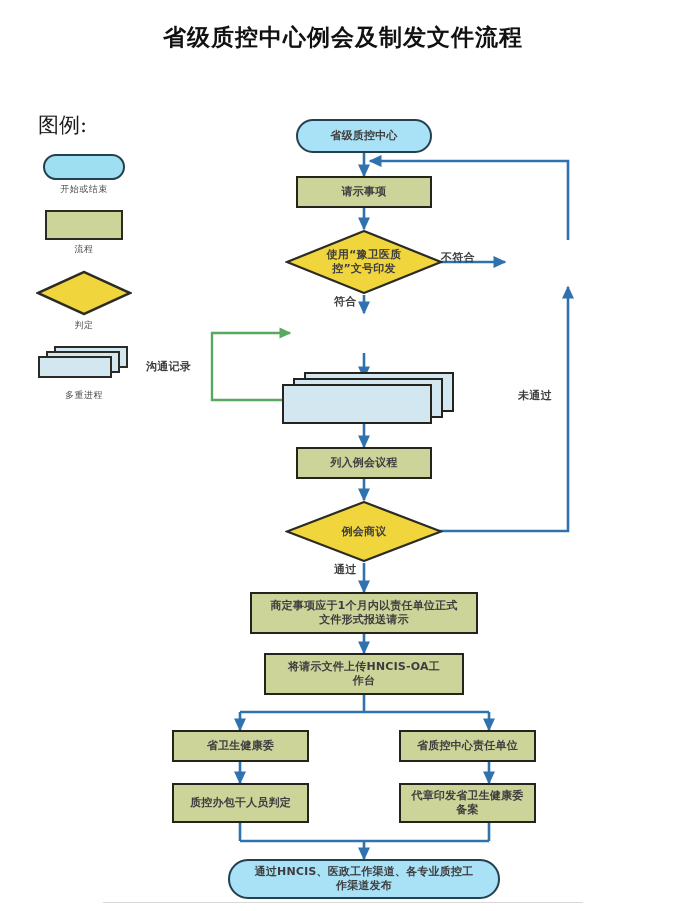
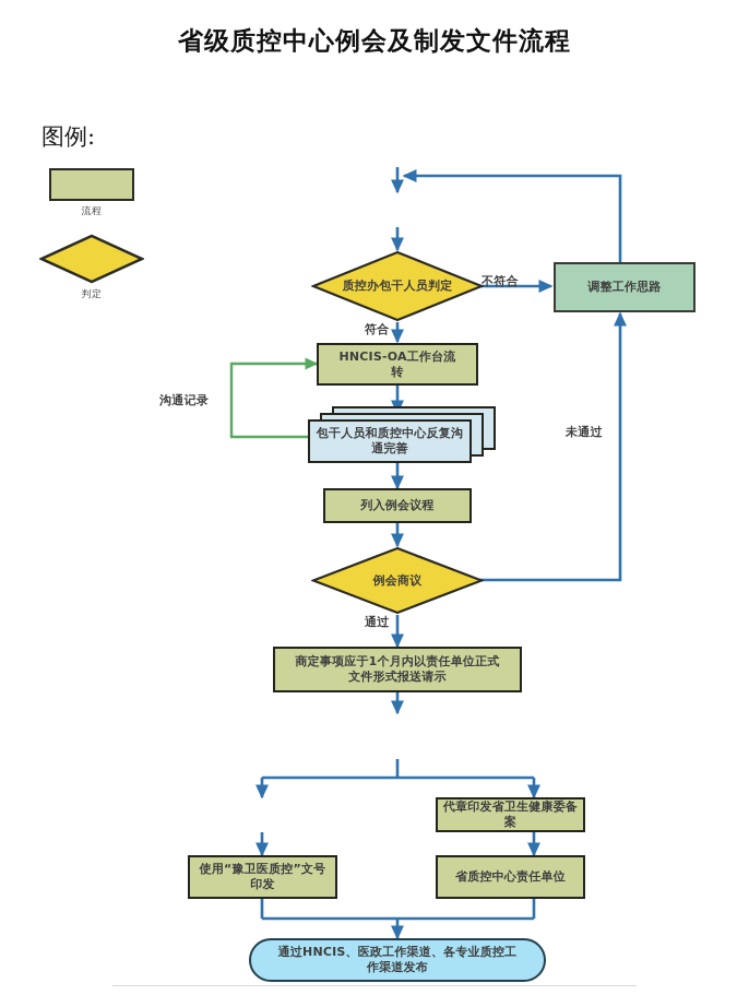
  省级质控中心例会及制发文件流程
  图例:
- 开始或结束
  流程
  判定
- 多重进程
- 省级质控中心
- 请示事项
- 使用“豫卫医质控”文号印发
+ 质控办包干人员判定
+ 调整工作思路
+ HNCIS-OA工作台流转
+ 包干人员和质控中心反复沟通完善
  列入例会议程
  例会商议
  商定事项应于1个月内以责任单位正式文件形式报送请示
- 将请示文件上传HNCIS-OA工作台
- 省卫生健康委
- 省质控中心责任单位
+ 代章印发省卫生健康委备案
- 质控办包干人员判定
+ 使用“豫卫医质控”文号印发
- 代章印发省卫生健康委备案
+ 省质控中心责任单位
  通过HNCIS、医政工作渠道、各专业质控工作渠道发布
  不符合
  符合
  沟通记录
  通过
  未通过
